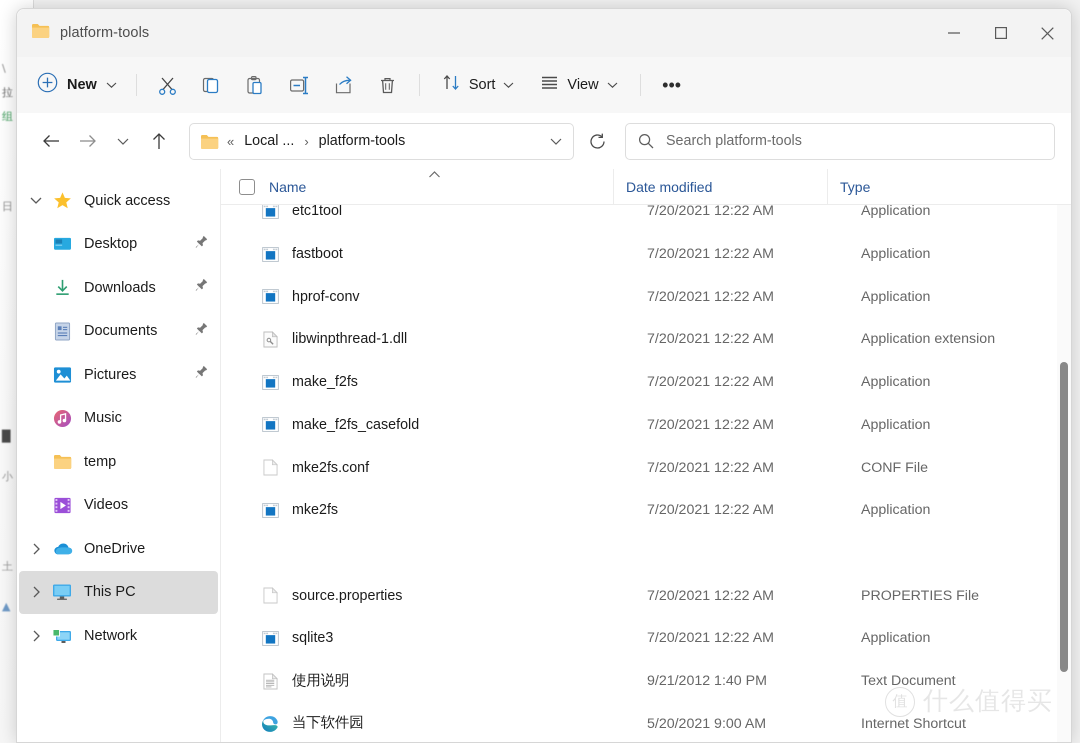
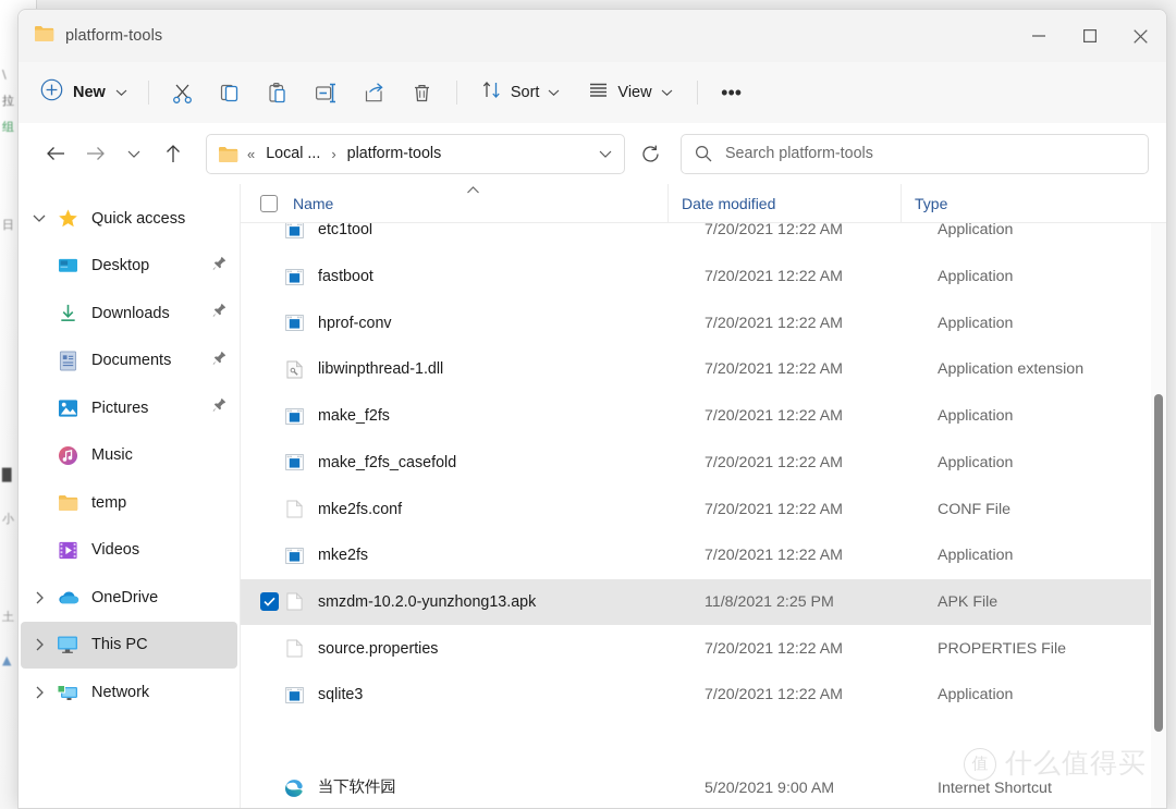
  \
  拉
  组
  日
  █
  小
  土
  ▲
  platform-tools
  New
  Sort
  View
  •••
  «
  Local ...
  ›
  platform-tools
  Search platform-tools
  Quick access
  Desktop
  Downloads
  Documents
  Pictures
  Music
  temp
  Videos
  OneDrive
  This PC
  Network
  Name
  Date modified
  Type
  etc1tool
  7/20/2021 12:22 AM
  Application
  fastboot
  7/20/2021 12:22 AM
  Application
  hprof-conv
  7/20/2021 12:22 AM
  Application
  libwinpthread-1.dll
  7/20/2021 12:22 AM
  Application extension
  make_f2fs
  7/20/2021 12:22 AM
  Application
  make_f2fs_casefold
  7/20/2021 12:22 AM
  Application
  mke2fs.conf
  7/20/2021 12:22 AM
  CONF File
  mke2fs
  7/20/2021 12:22 AM
  Application
+ smzdm-10.2.0-yunzhong13.apk
+ 11/8/2021 2:25 PM
+ APK File
  source.properties
  7/20/2021 12:22 AM
  PROPERTIES File
  sqlite3
  7/20/2021 12:22 AM
  Application
- 使用说明
- 9/21/2012 1:40 PM
- Text Document
  当下软件园
  5/20/2021 9:00 AM
  Internet Shortcut
  值
  什么值得买
